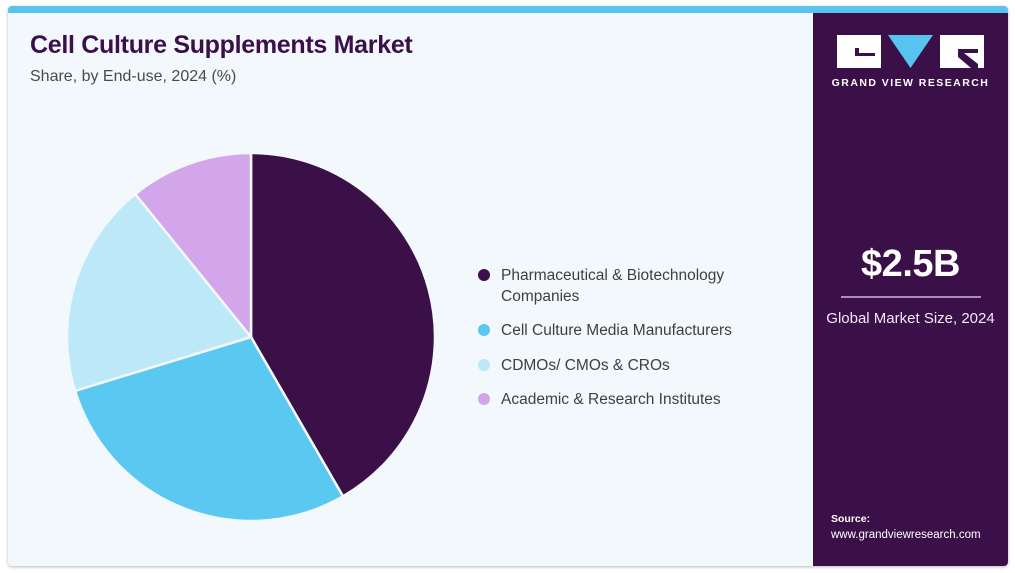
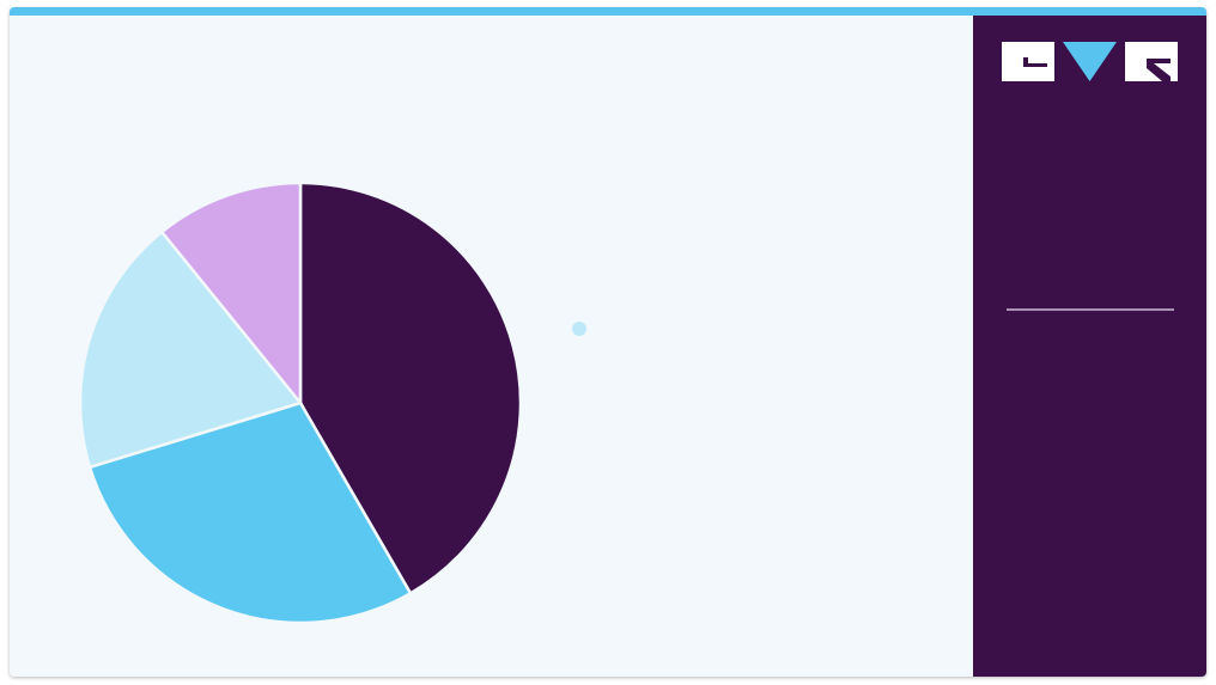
- Cell Culture Supplements Market
- Share, by End-use, 2024 (%)
- Pharmaceutical & Biotechnology Companies
- Cell Culture Media Manufacturers
- CDMOs/ CMOs & CROs
- Academic & Research Institutes
- GRAND VIEW RESEARCH
- $2.5B
- Global Market Size, 2024
- Source:
- www.grandviewresearch.com
